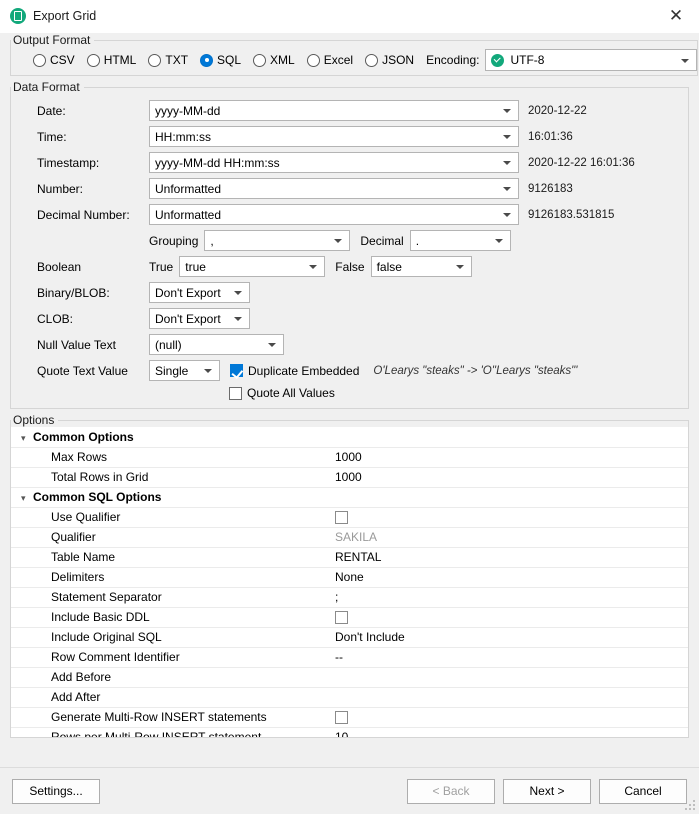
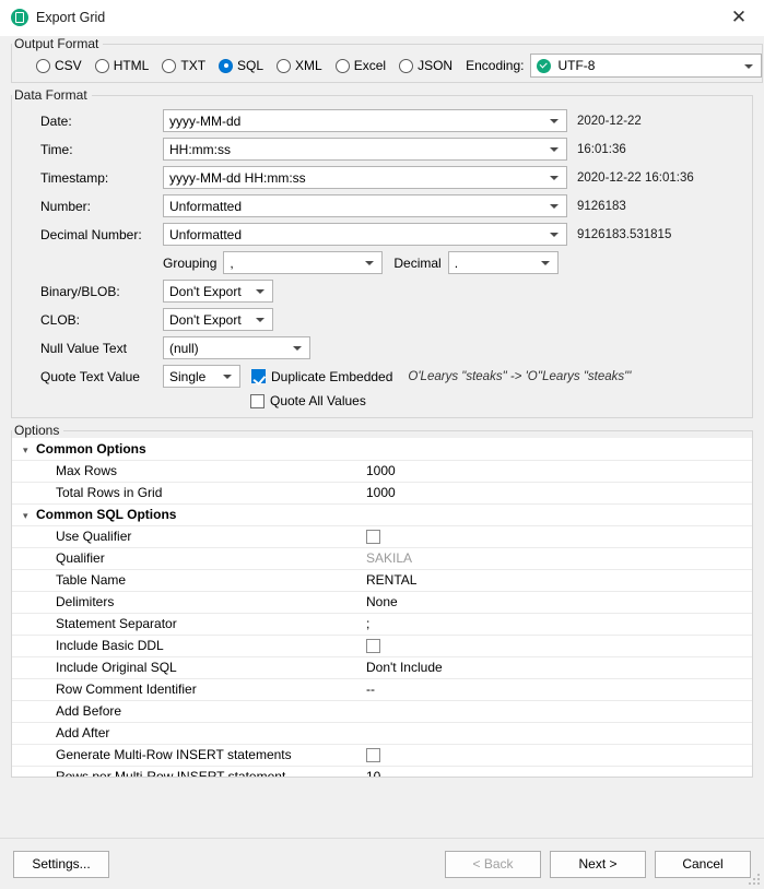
  Export Grid
  ✕
  Output Format
  CSV
  HTML
  TXT
  SQL
  XML
  Excel
  JSON
  Encoding:
  UTF-8
  Data Format
  Date:
  yyyy-MM-dd
  2020-12-22
  Time:
  HH:mm:ss
  16:01:36
  Timestamp:
  yyyy-MM-dd HH:mm:ss
  2020-12-22 16:01:36
  Number:
  Unformatted
  9126183
  Decimal Number:
  Unformatted
  9126183.531815
  Grouping
  ,
  Decimal
  .
- Boolean
- True
- true
- False
- false
  Binary/BLOB:
  Don't Export
  CLOB:
  Don't Export
  Null Value Text
  (null)
  Quote Text Value
  Single
  Duplicate Embedded
  O'Learys "steaks" -> 'O''Learys "steaks"'
  Quote All Values
  Options
  ▾ Common Options
  Max Rows	1000
  Total Rows in Grid	1000
  ▾ Common SQL Options
  Use Qualifier
  Qualifier	SAKILA
  Table Name	RENTAL
  Delimiters	None
  Statement Separator	;
  Include Basic DDL
  Include Original SQL	Don't Include
  Row Comment Identifier	--
  Add Before
  Add After
  Generate Multi-Row INSERT statements
  Settings...
  < Back
  Next >
  Cancel
